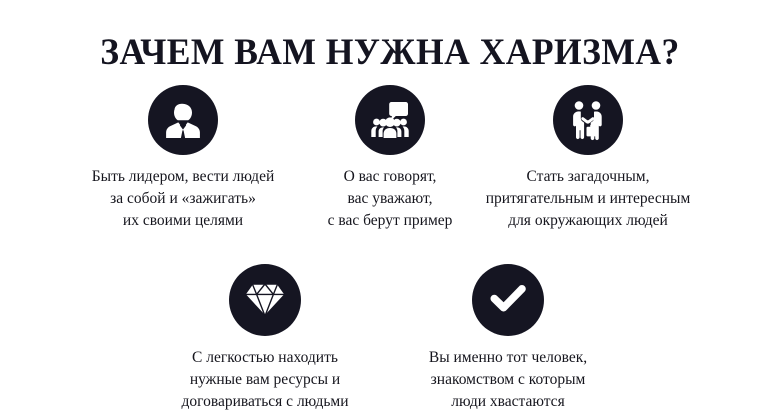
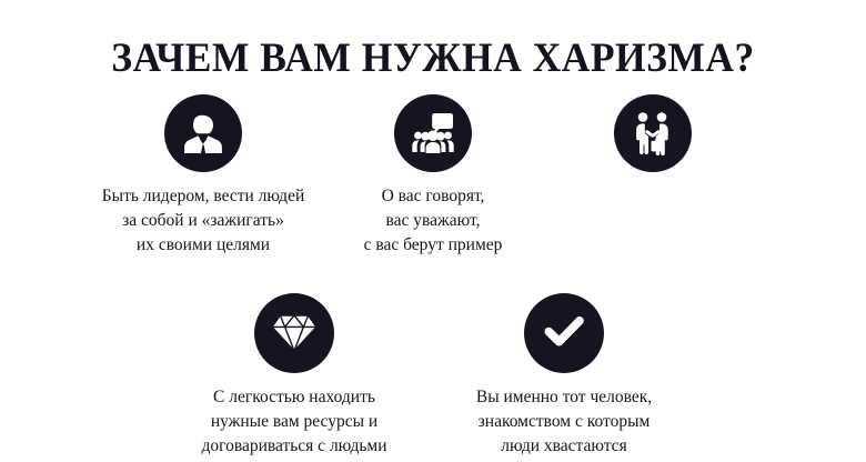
  ЗАЧЕМ ВАМ НУЖНА ХАРИЗМА?
  Быть лидером, вести людей
  за собой и «зажигать»
  их своими целями
  О вас говорят,
  вас уважают,
  с вас берут пример
- Стать загадочным,
- притягательным и интересным
- для окружающих людей
  С легкостью находить
  нужные вам ресурсы и
  договариваться с людьми
  Вы именно тот человек,
  знакомством с которым
  люди хвастаются
